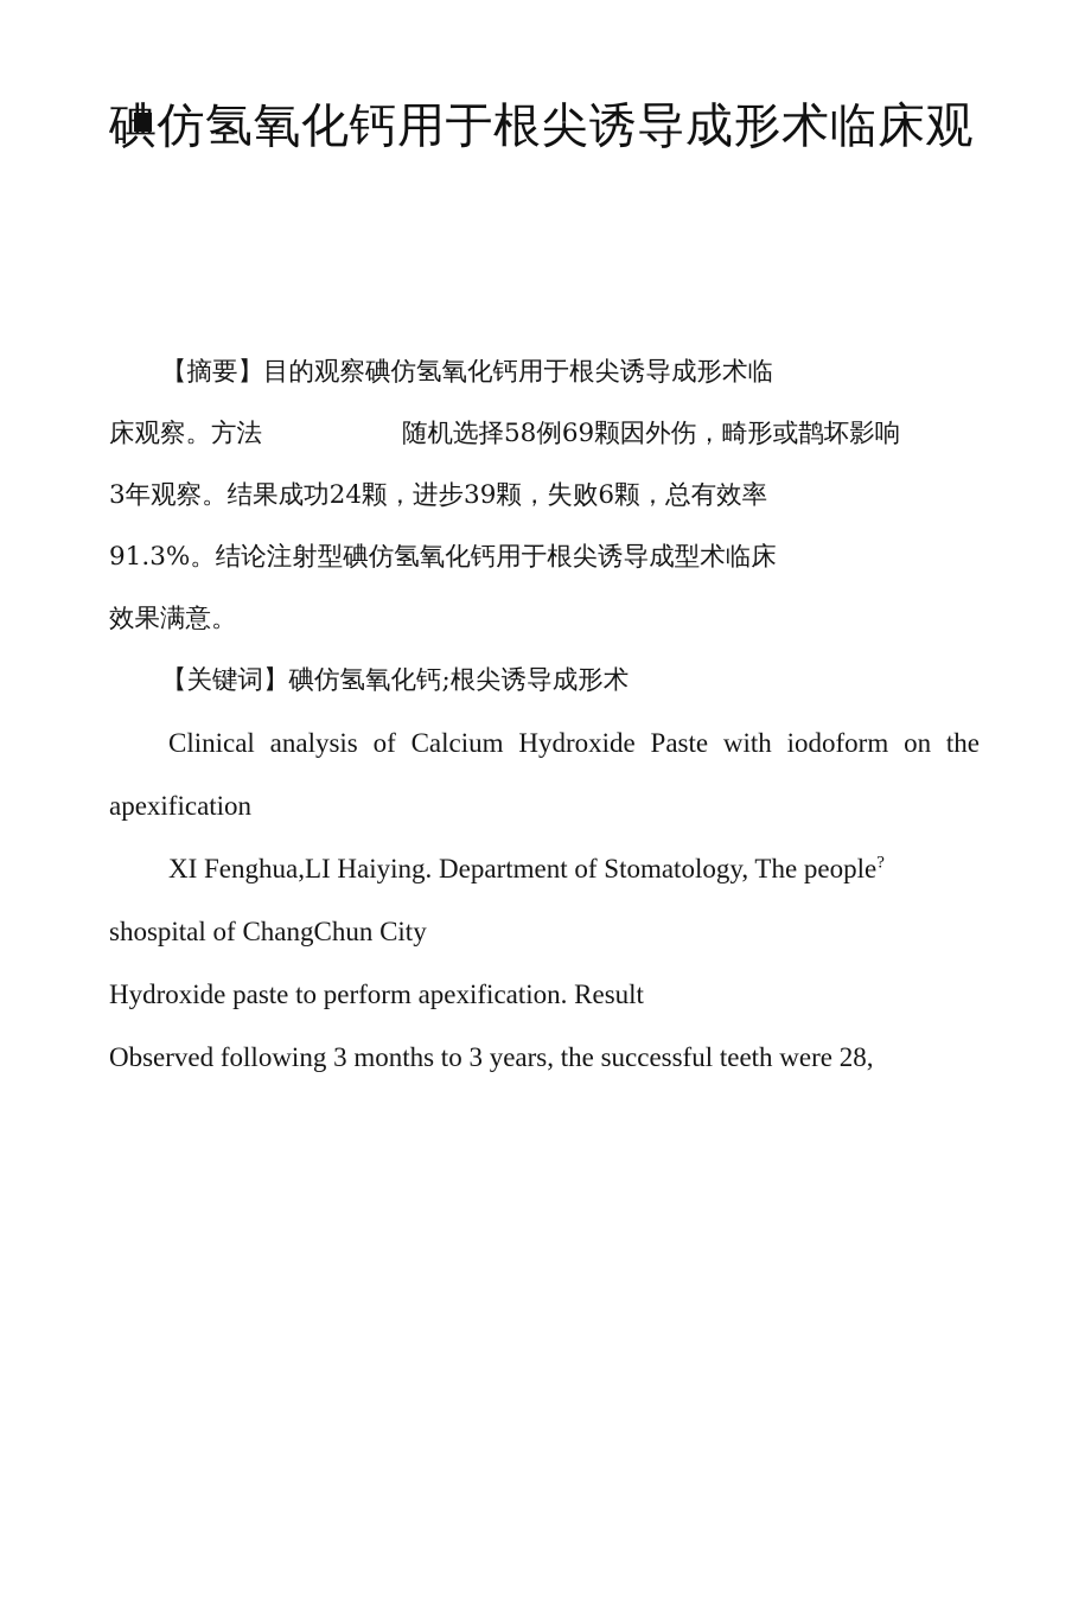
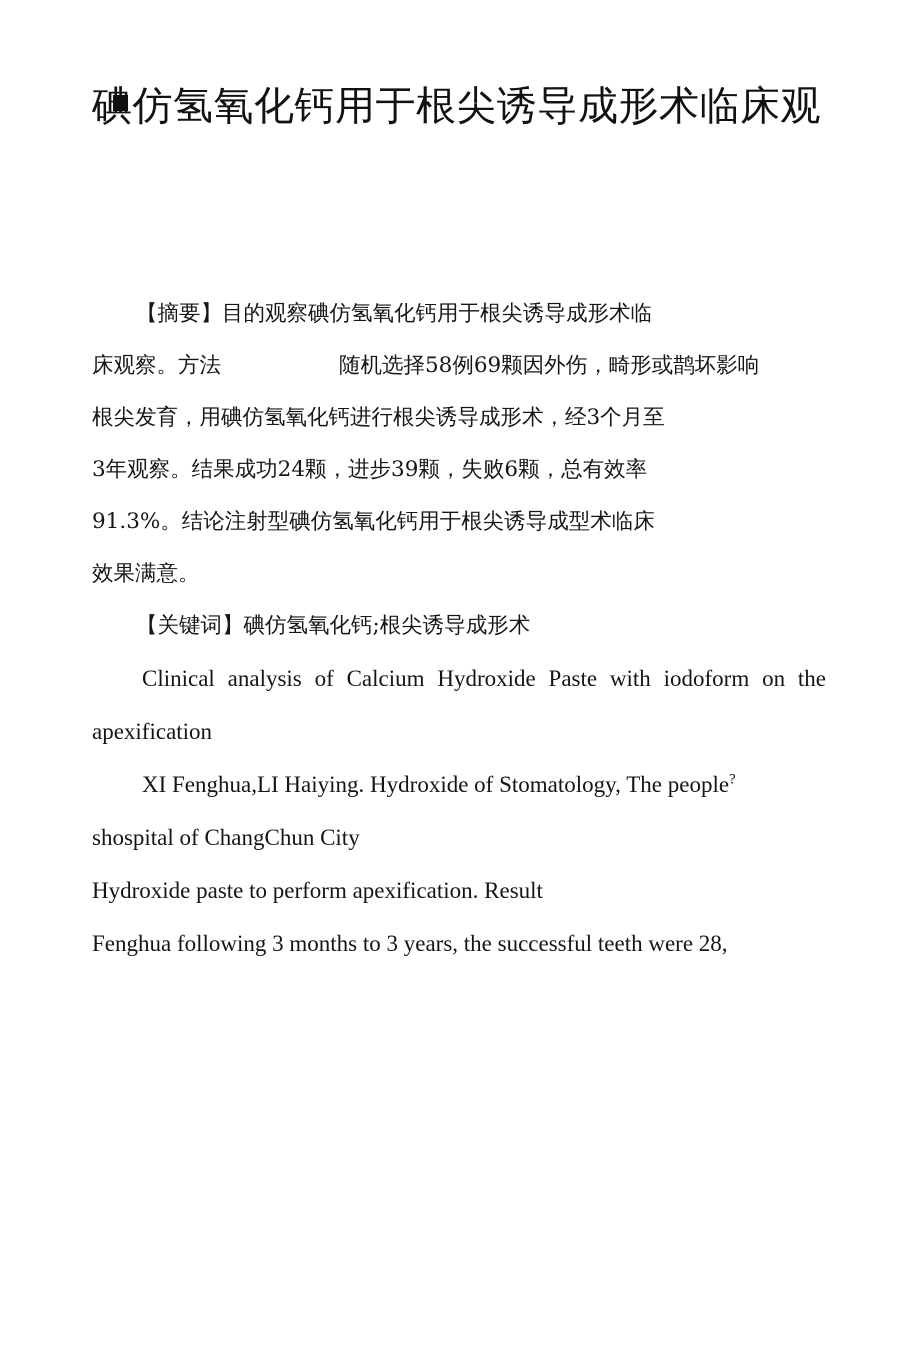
  仿氢氧化钙用于根尖诱导成形术临床观
  【摘要】目的观察碘仿氢氧化钙用于根尖诱导成形术临
  床观察。方法 随机选择58例69颗因外伤，畸形或鹊坏影响
+ 根尖发育，用碘仿氢氧化钙进行根尖诱导成形术，经3个月至
  3年观察。结果成功24颗，进步39颗，失败6颗，总有效率
  91.3%。结论注射型碘仿氢氧化钙用于根尖诱导成型术临床
  效果满意。
  【关键词】碘仿氢氧化钙;根尖诱导成形术
  Clinical analysis of Calcium Hydroxide Paste with iodoform on the apexification
- XI Fenghua,LI Haiying. Department of Stomatology, The people?
+ XI Fenghua,LI Haiying. Hydroxide of Stomatology, The people?
  shospital of ChangChun City
  Hydroxide paste to perform apexification. Result
- Observed following 3 months to 3 years, the successful teeth were 28,
+ Fenghua following 3 months to 3 years, the successful teeth were 28,
